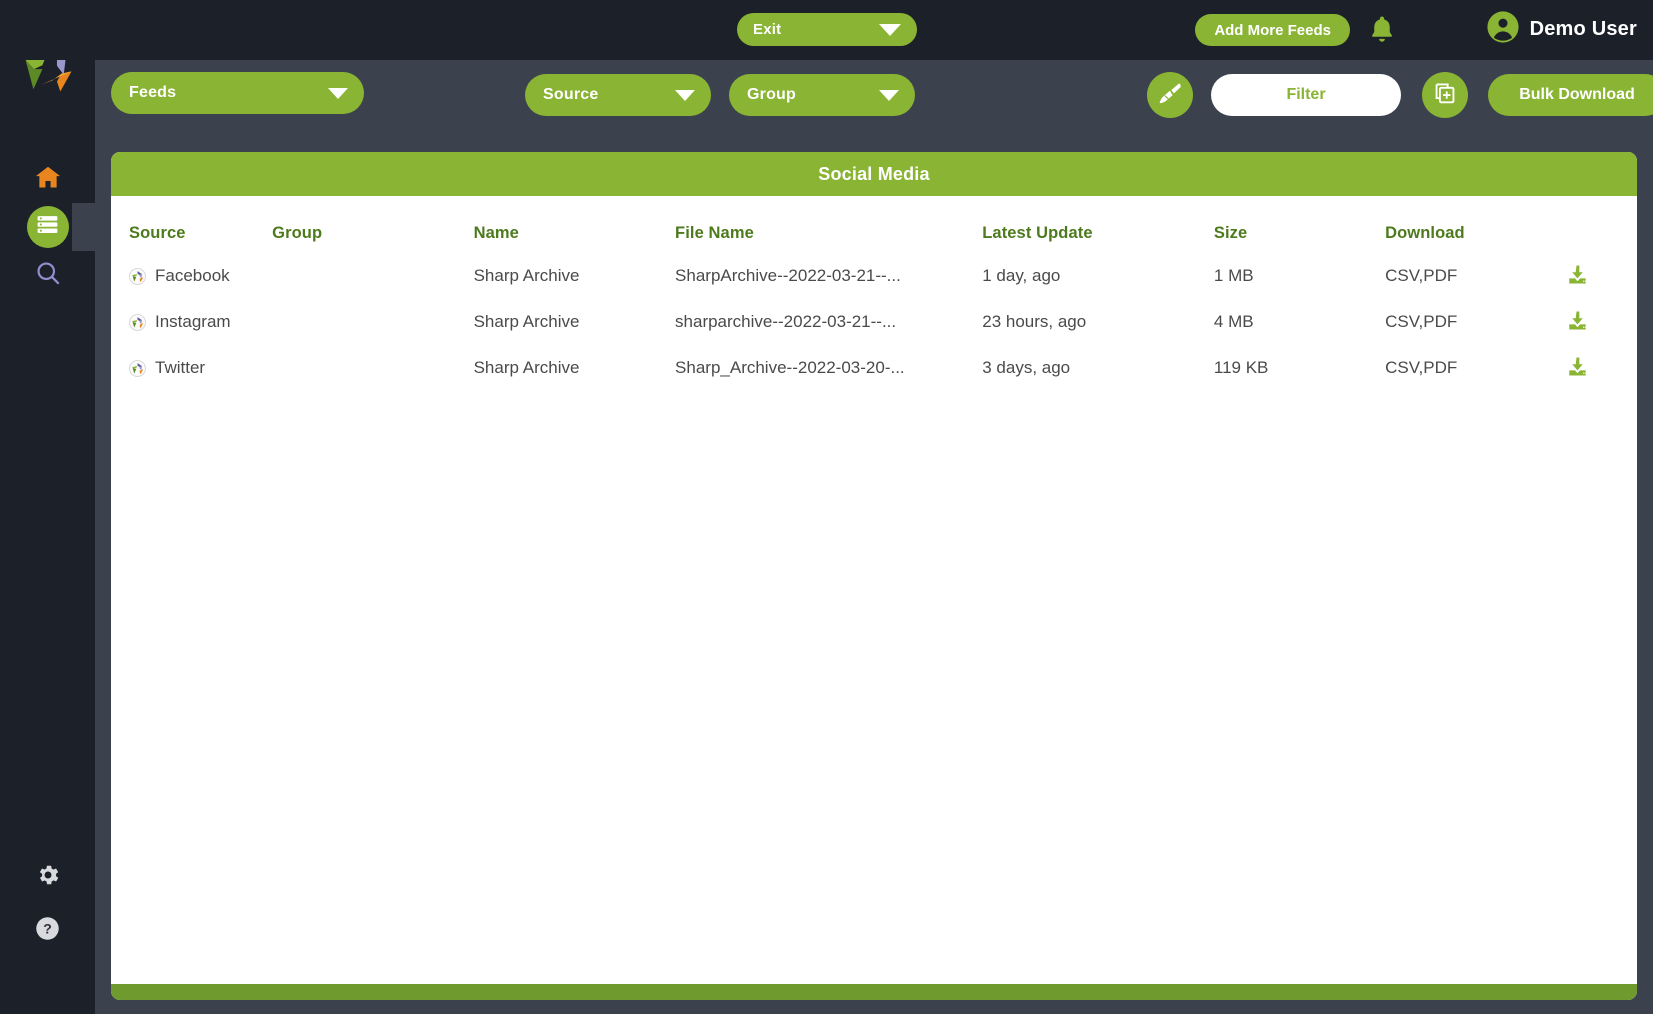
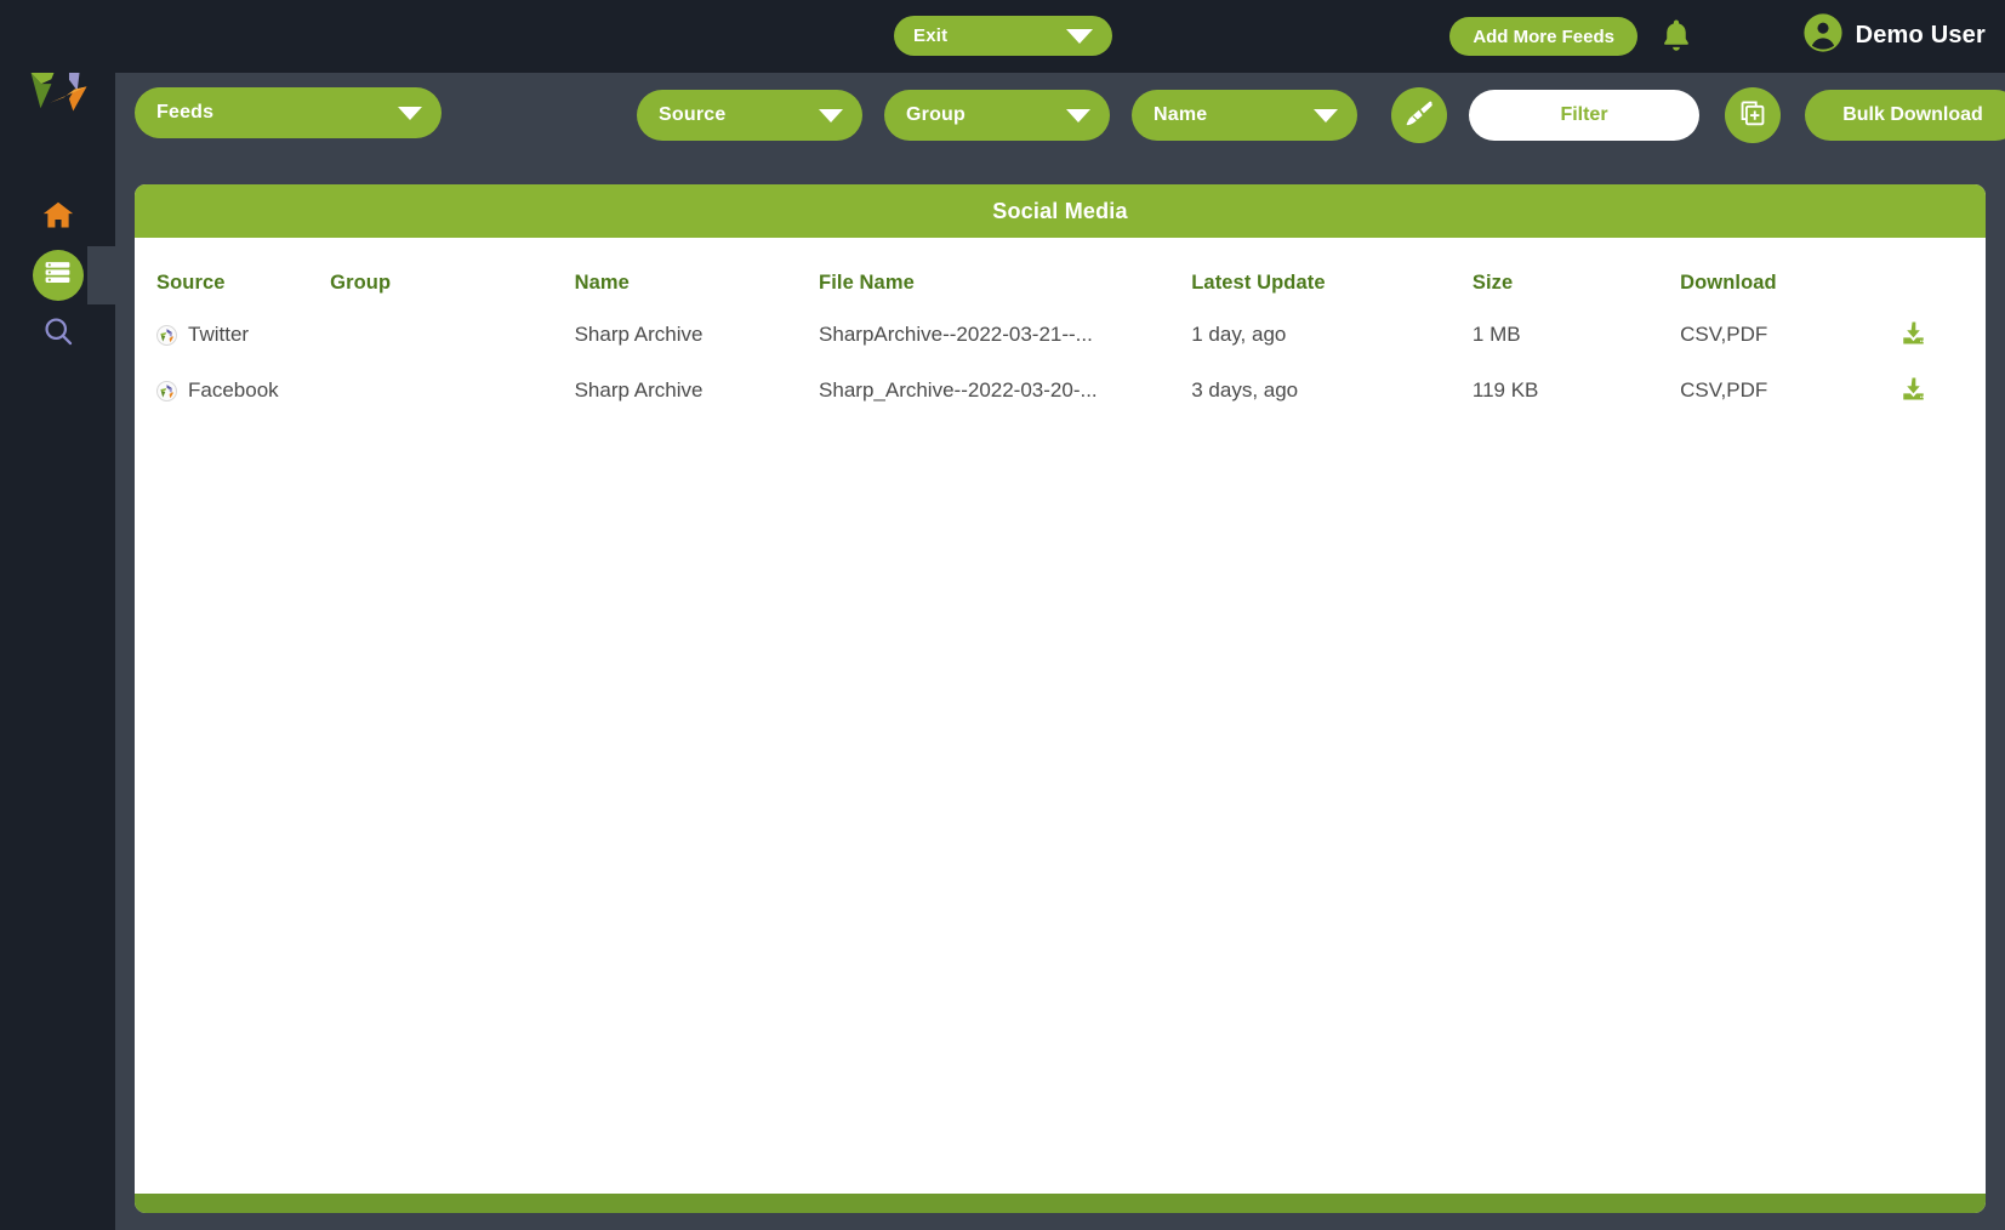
- ?
  Exit
  Add More Feeds
  Demo User
  Feeds
  Source
  Group
+ Name
  Filter
  Bulk Download
  Social Media
  Source	Group	Name	File Name	Latest Update	Size	Download
- Facebook		Sharp Archive	SharpArchive--2022-03-21--...	1 day, ago	1 MB	CSV,PDF
+ Twitter		Sharp Archive	SharpArchive--2022-03-21--...	1 day, ago	1 MB	CSV,PDF
- Instagram		Sharp Archive	sharparchive--2022-03-21--...	23 hours, ago	4 MB	CSV,PDF
- Twitter		Sharp Archive	Sharp_Archive--2022-03-20-...	3 days, ago	119 KB	CSV,PDF
+ Facebook		Sharp Archive	Sharp_Archive--2022-03-20-...	3 days, ago	119 KB	CSV,PDF
